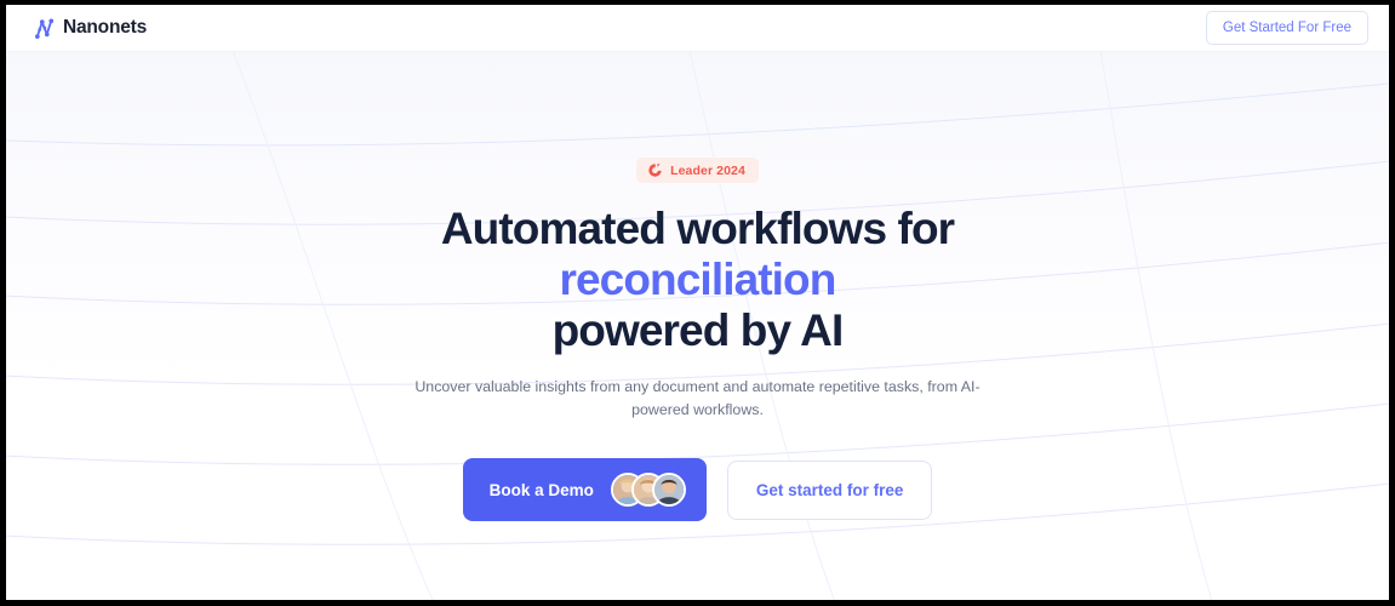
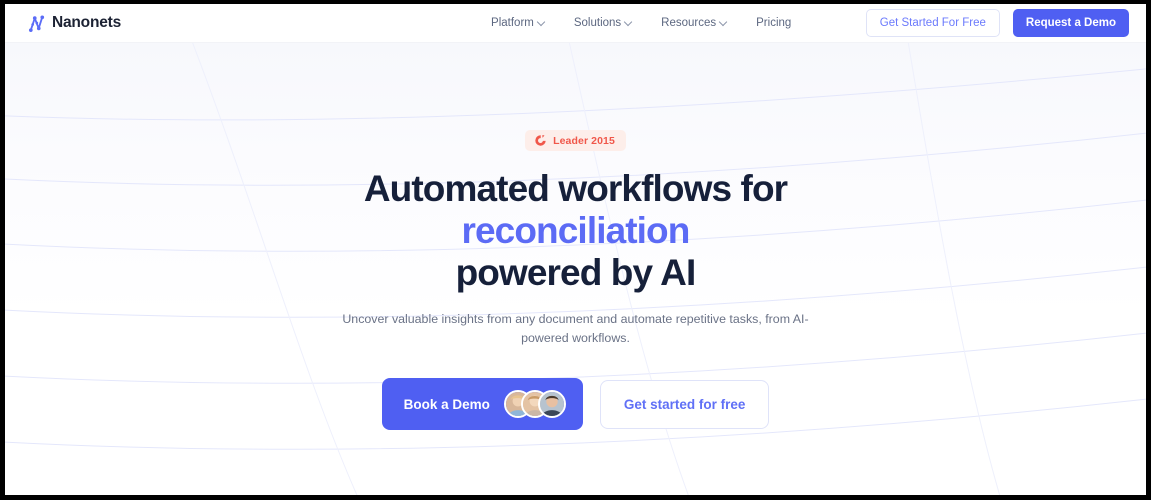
  Nanonets
+ Platform
+ Solutions
+ Resources
+ Pricing
  Get Started For Free
+ Request a Demo
- Leader 2024
+ Leader 2015
  Automated workflows for
  reconciliation
  powered by AI
  Uncover valuable insights from any document and automate repetitive tasks, from AI-powered workflows.
  Book a Demo
  Get started for free
